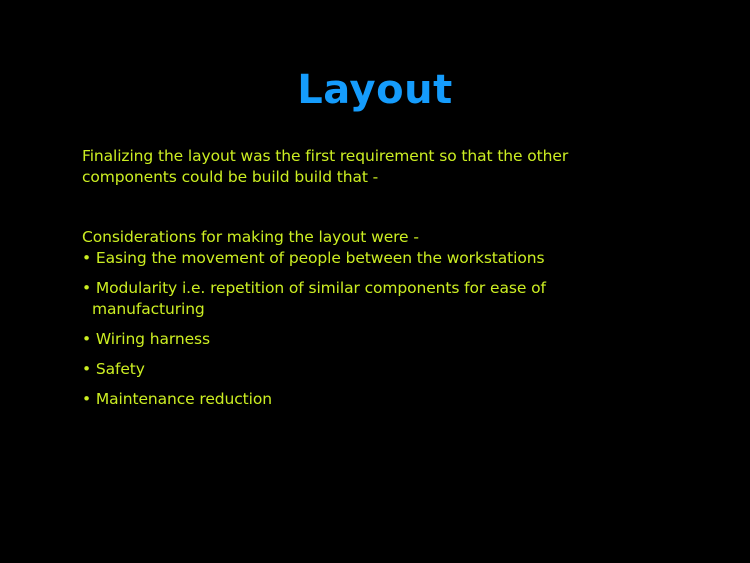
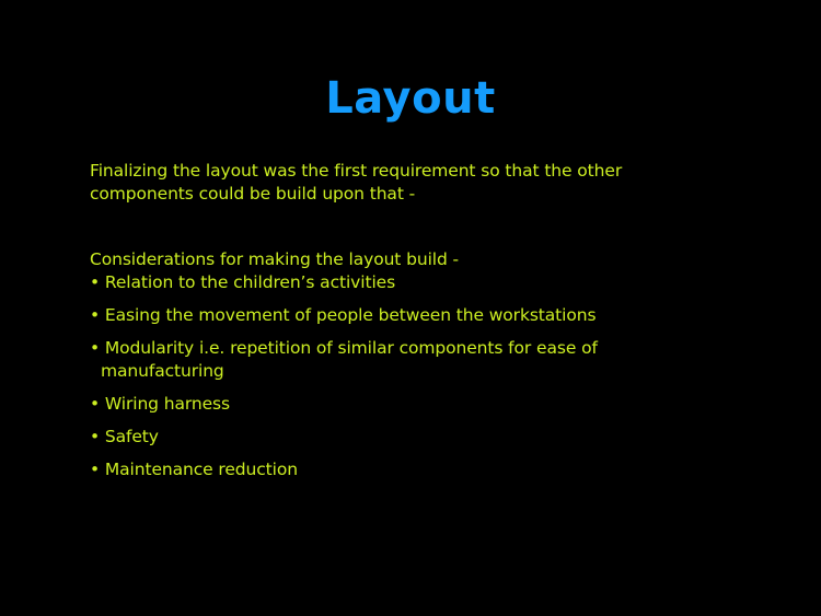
  Layout
- Finalizing the layout was the first requirement so that the other components could be build build that -
+ Finalizing the layout was the first requirement so that the other components could be build upon that -
- Considerations for making the layout were -
+ Considerations for making the layout build -
+ • Relation to the children’s activities
  • Easing the movement of people between the workstations
  • Modularity i.e. repetition of similar components for ease of manufacturing
  • Wiring harness
  • Safety
  • Maintenance reduction
